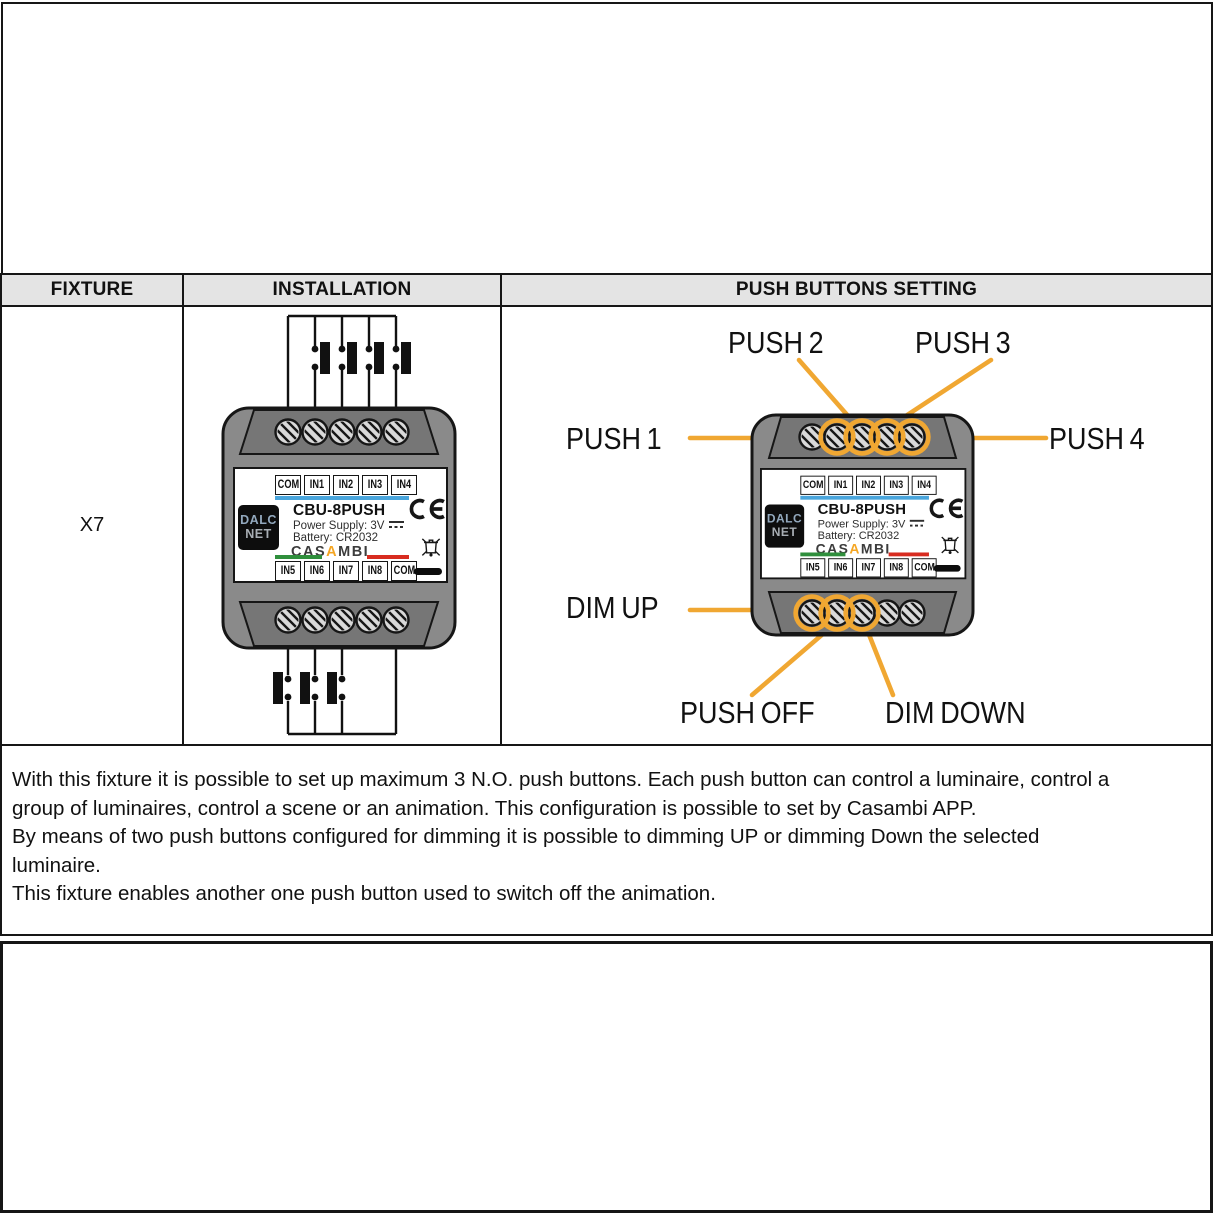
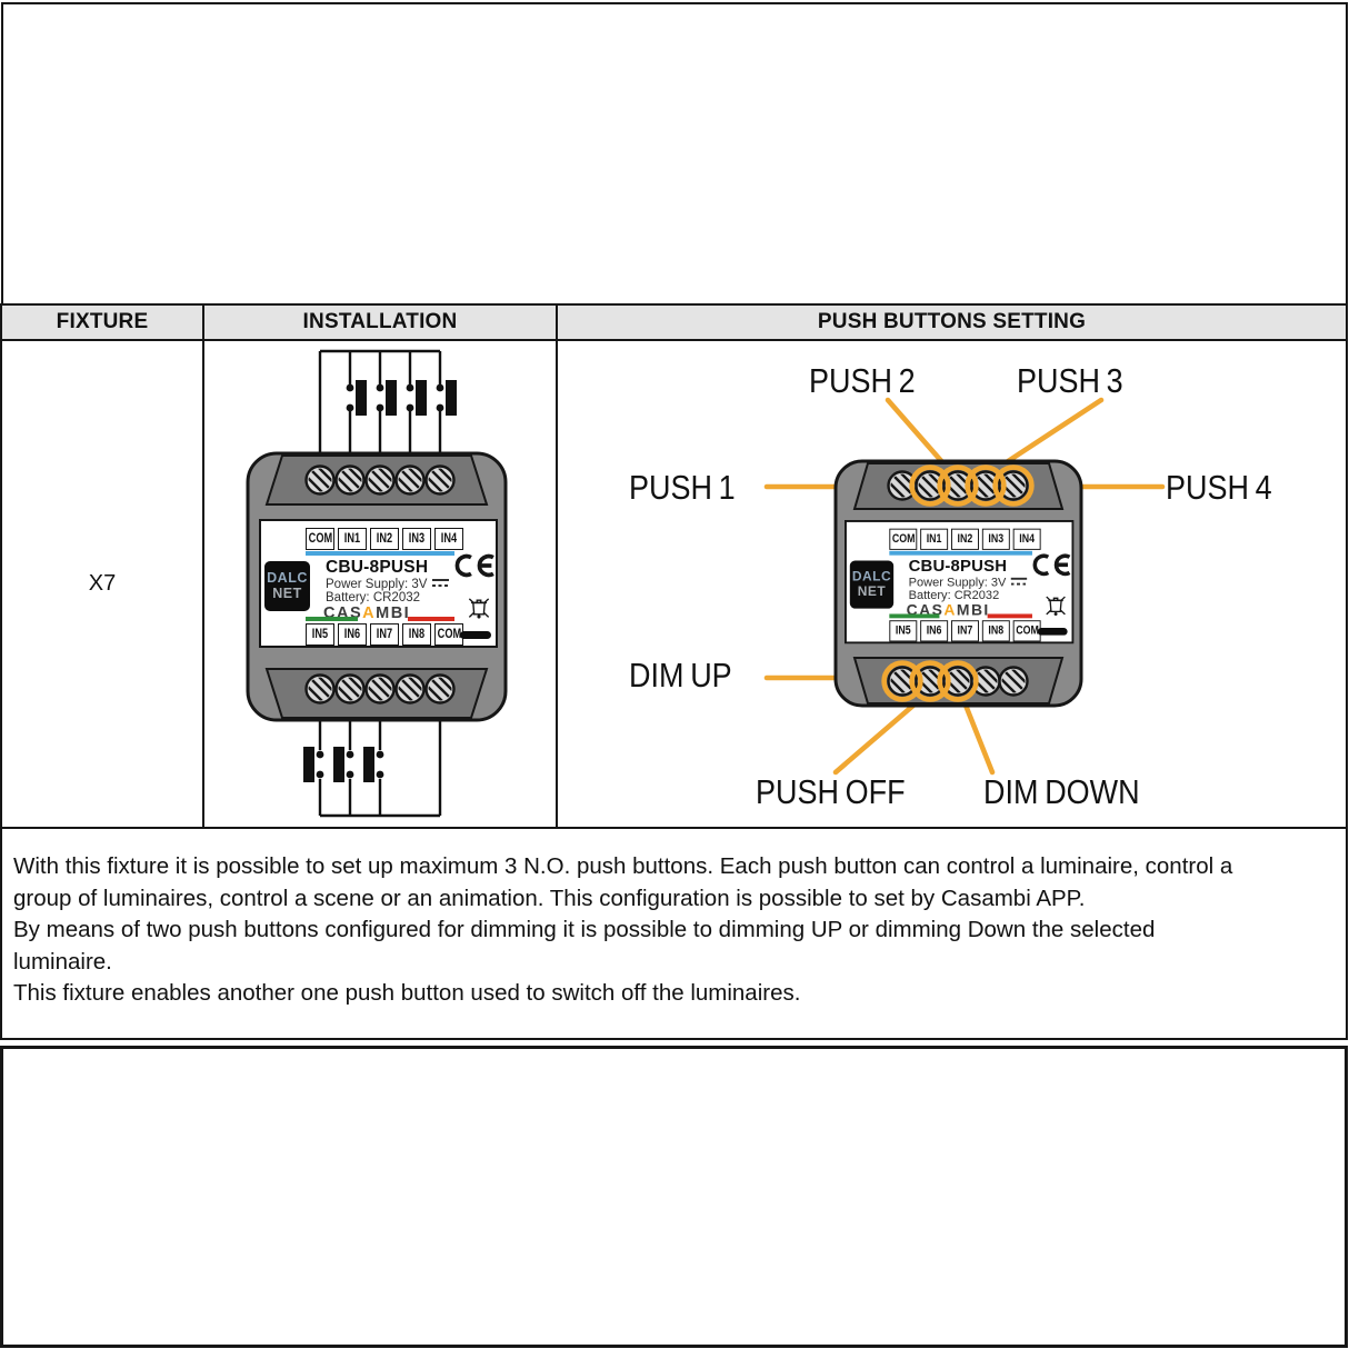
  FIXTURE
  INSTALLATION
  PUSH BUTTONS SETTING
  X7
  COM
  IN1
  IN2
  IN3
  IN4
  DALC
  NET
  CBU-8PUSH
  Power Supply: 3V
  Battery: CR2032
  CASAMBI
  IN5
  IN6
  IN7
  IN8
  COM
  COM
  IN1
  IN2
  IN3
  IN4
  DALC
  NET
  CBU-8PUSH
  Power Supply: 3V
  Battery: CR2032
  CASAMBI
  IN5
  IN6
  IN7
  IN8
  COM
  PUSH 1
  PUSH 2
  PUSH 3
  PUSH 4
  DIM UP
  PUSH OFF
  DIM DOWN
  With this fixture it is possible to set up maximum 3 N.O. push buttons. Each push button can control a luminaire, control a
  group of luminaires, control a scene or an animation. This configuration is possible to set by Casambi APP.
  By means of two push buttons configured for dimming it is possible to dimming UP or dimming Down the selected
  luminaire.
- This fixture enables another one push button used to switch off the animation.
+ This fixture enables another one push button used to switch off the luminaires.
